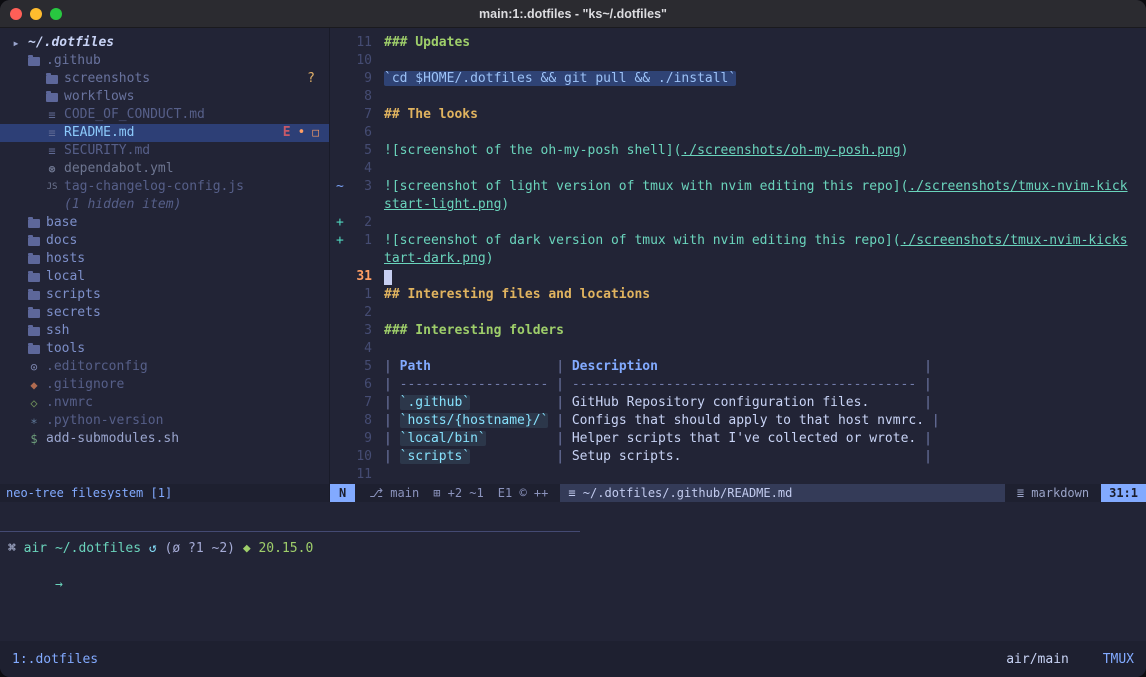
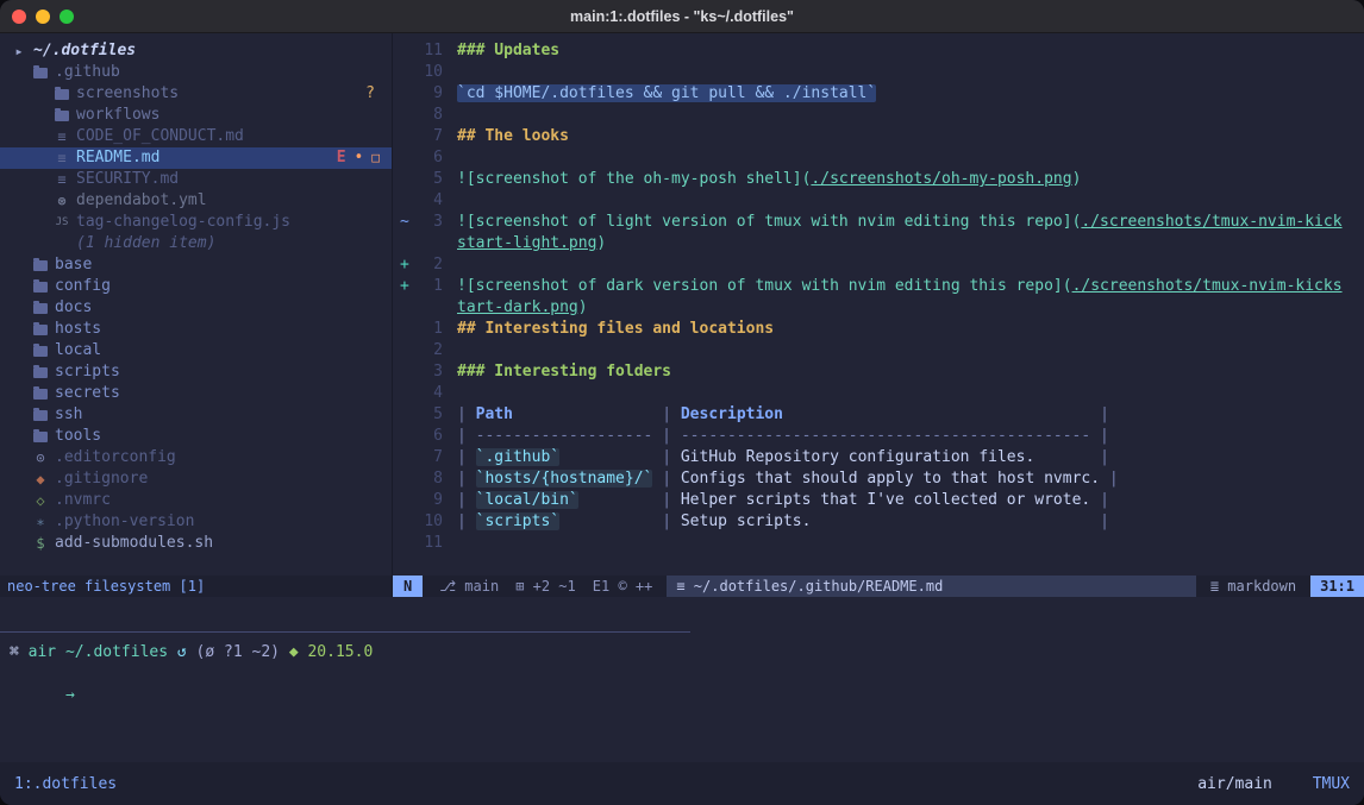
  main:1:.dotfiles - "ks~/.dotfiles"
  ▸
  ~/.dotfiles
  .github
  screenshots
  ?
  workflows
  ≡
  CODE_OF_CONDUCT.md
  ≡
  README.md
  E
  •
  □
  ≡
  SECURITY.md
  ⊛
  dependabot.yml
  JS
  tag-changelog-config.js
  (1 hidden item)
  base
+ config
  docs
  hosts
  local
  scripts
  secrets
  ssh
  tools
  ⊙
  .editorconfig
  ◆
  .gitignore
  ◇
  .nvmrc
  ∗
  .python-version
  $
  add-submodules.sh
  11
  ### Updates
  10
  9
  `cd $HOME/.dotfiles && git pull && ./install`
  8
  7
  ## The looks
  6
  5
  ![screenshot of the oh-my-posh shell](./screenshots/oh-my-posh.png)
  4
  ~
  3
  ![screenshot of light version of tmux with nvim editing this repo](./screenshots/tmux-nvim-kick
  start-light.png)
  +
  2
  +
  1
  ![screenshot of dark version of tmux with nvim editing this repo](./screenshots/tmux-nvim-kicks
  tart-dark.png)
- 31
  1
  ## Interesting files and locations
  2
  3
  ### Interesting folders
  4
  5
  | Path | Description |
  6
  | ------------------- | -------------------------------------------- |
  7
  | `.github` | GitHub Repository configuration files. |
  8
  | `hosts/{hostname}/` | Configs that should apply to that host nvmrc. |
  9
  | `local/bin` | Helper scripts that I've collected or wrote. |
  10
  | `scripts` | Setup scripts. |
  11
  neo-tree filesystem [1]
  N
  ⎇ main
  ⊞ +2 ~1
  E1 © ++
  ≡ ~/.dotfiles/.github/README.md
  ≣ markdown
  31:1
  ⌘ air ~/.dotfiles ↺ (ø ?1 ~2) ◆ 20.15.0
  →
  1:.dotfiles
  air/main TMUX
